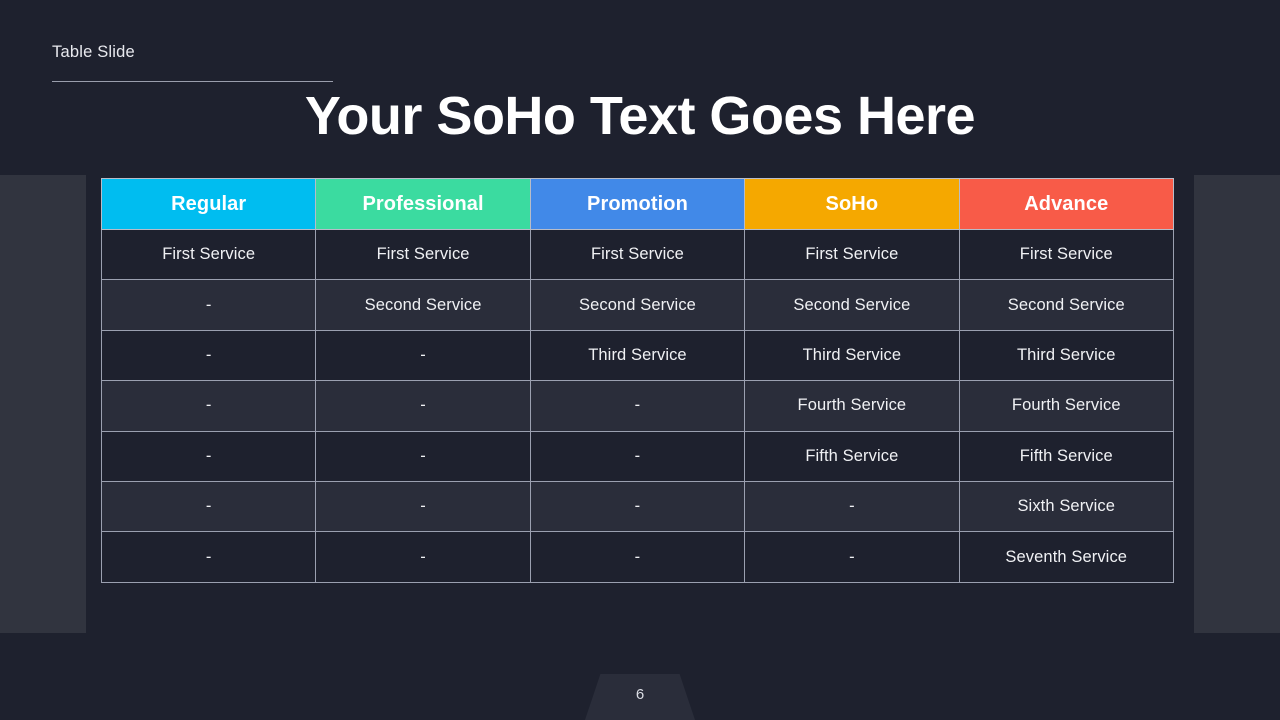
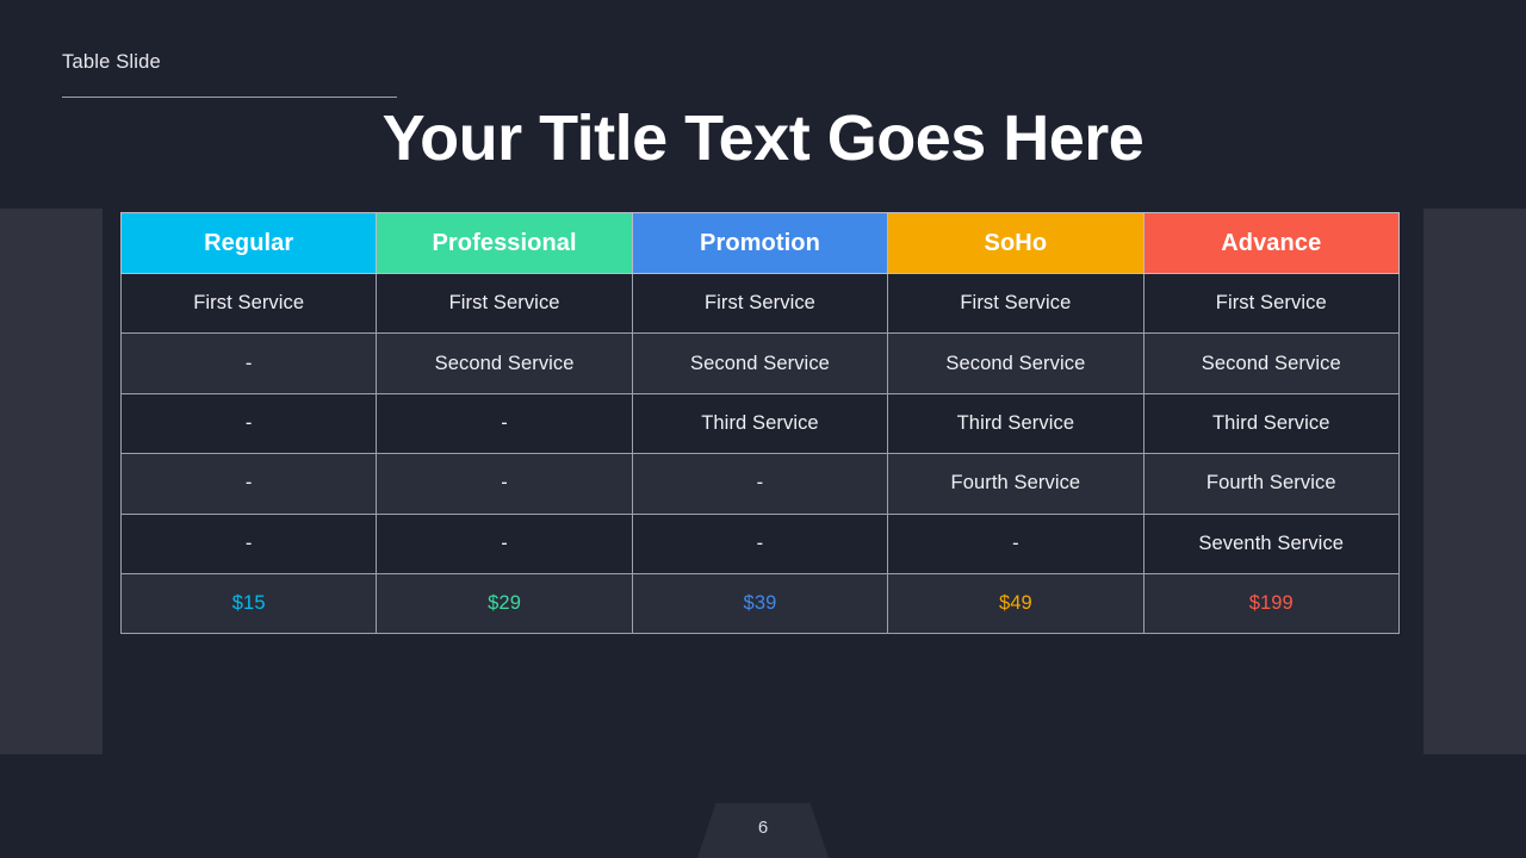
  Table Slide
- Your SoHo Text Goes Here
+ Your Title Text Goes Here
  Regular	Professional	Promotion	SoHo	Advance
  First Service	First Service	First Service	First Service	First Service
  -	Second Service	Second Service	Second Service	Second Service
  -	-	Third Service	Third Service	Third Service
  -	-	-	Fourth Service	Fourth Service
- -	-	-	Fifth Service	Fifth Service
- -	-	-	-	Sixth Service
  -	-	-	-	Seventh Service
+ $15	$29	$39	$49	$199
  6
